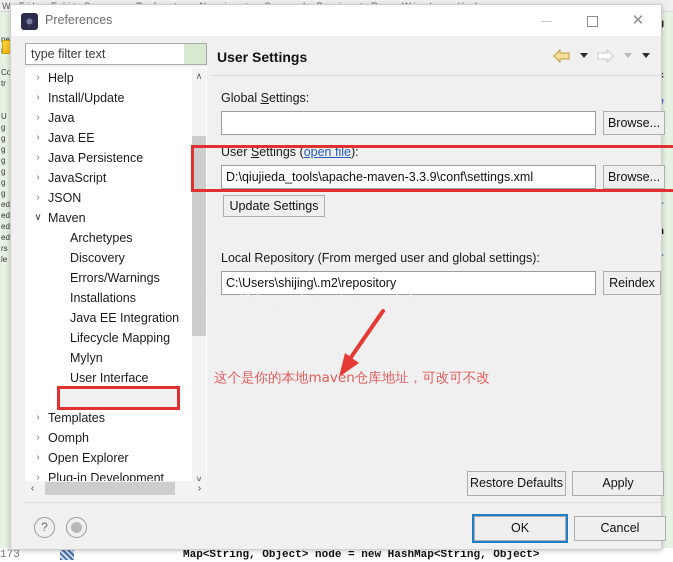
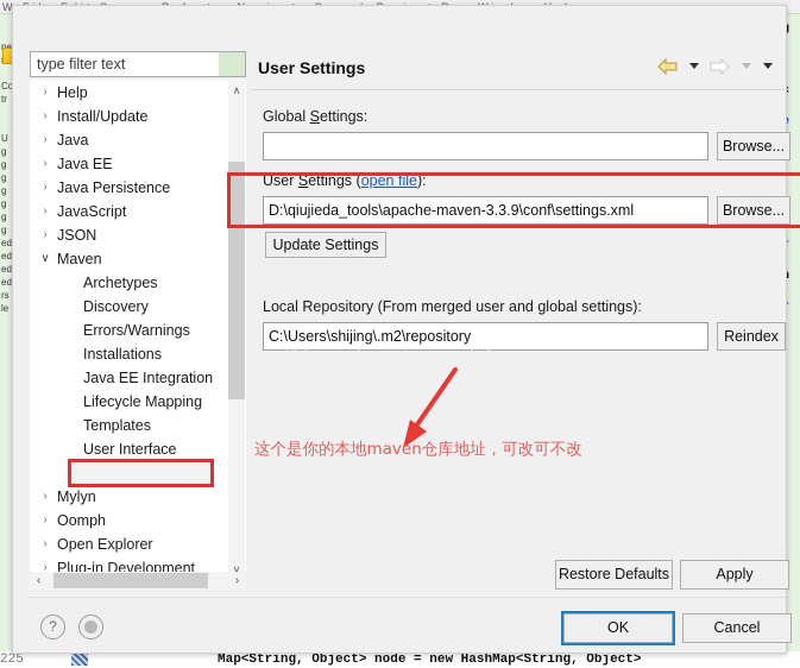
  Co
  tr
  U
  g
  g
  g
  g
  g
  g
  g
  ed
  ed
  ed
  ed
  rs
  le
- 173 Map<String, Object> node = new HashMap<String, Object>
+ 225 Map<String, Object> node = new HashMap<String, Object>
- Preferences
- ✕
  type filter text
  ›
  Help
  ›
  Install/Update
  ›
  Java
  ›
  Java EE
  ›
  Java Persistence
  ›
  JavaScript
  ›
  JSON
  ∨
  Maven
  Archetypes
  Discovery
  Errors/Warnings
  Installations
  Java EE Integration
  Lifecycle Mapping
- Mylyn
+ Templates
  User Interface
  ›
- Templates
+ Mylyn
  ›
  Oomph
  ›
  Open Explorer
  ›
  Plug-in Development
  ∧
  ∨
  ‹
  ›
  User Settings
  Global Settings:
  Browse...
  User Settings (open file):
  D:\qiujieda_tools\apache-maven-3.3.9\conf\settings.xml
  Browse...
  Update Settings
  Local Repository (From merged user and global settings):
  C:\Users\shijing\.m2\repository
  Reindex
  Restore Defaults
  Apply
  http://blog.csdn.net/moneyshri
  这个是你的本地maven仓库地址，可改可不改
  ?
  OK
  Cancel
